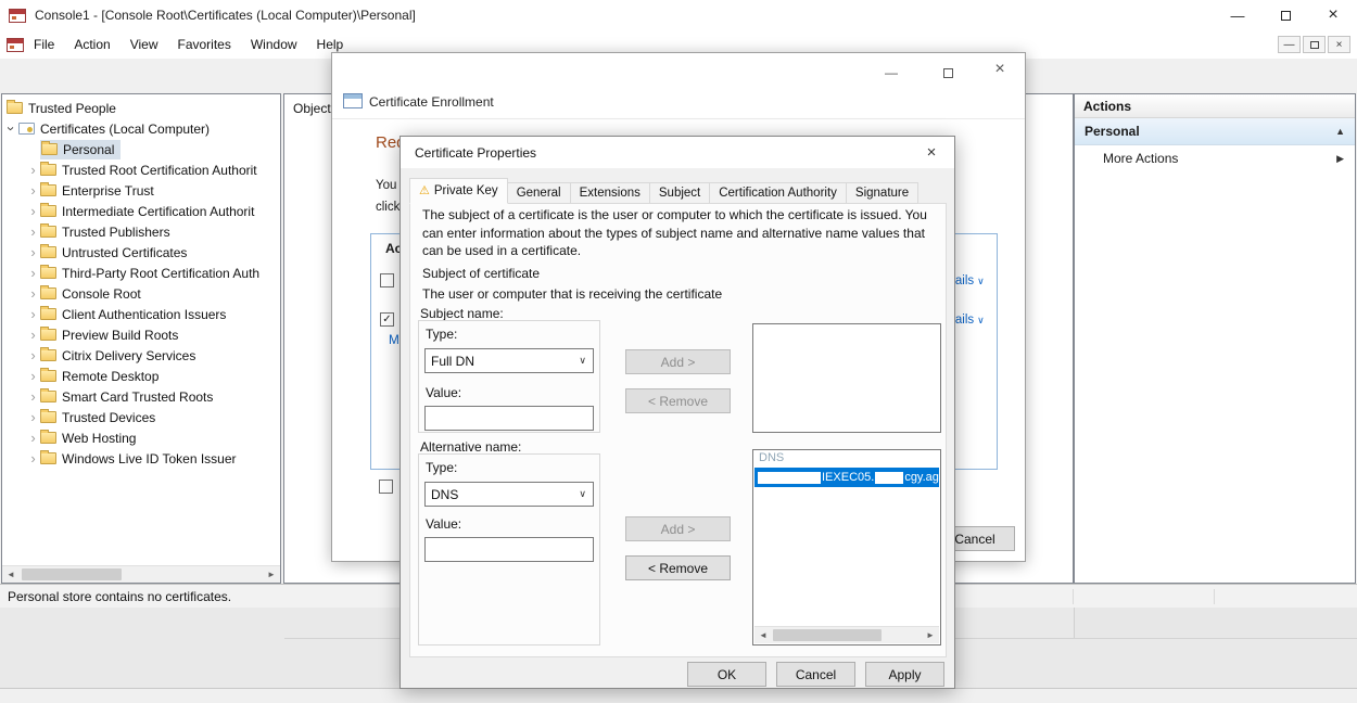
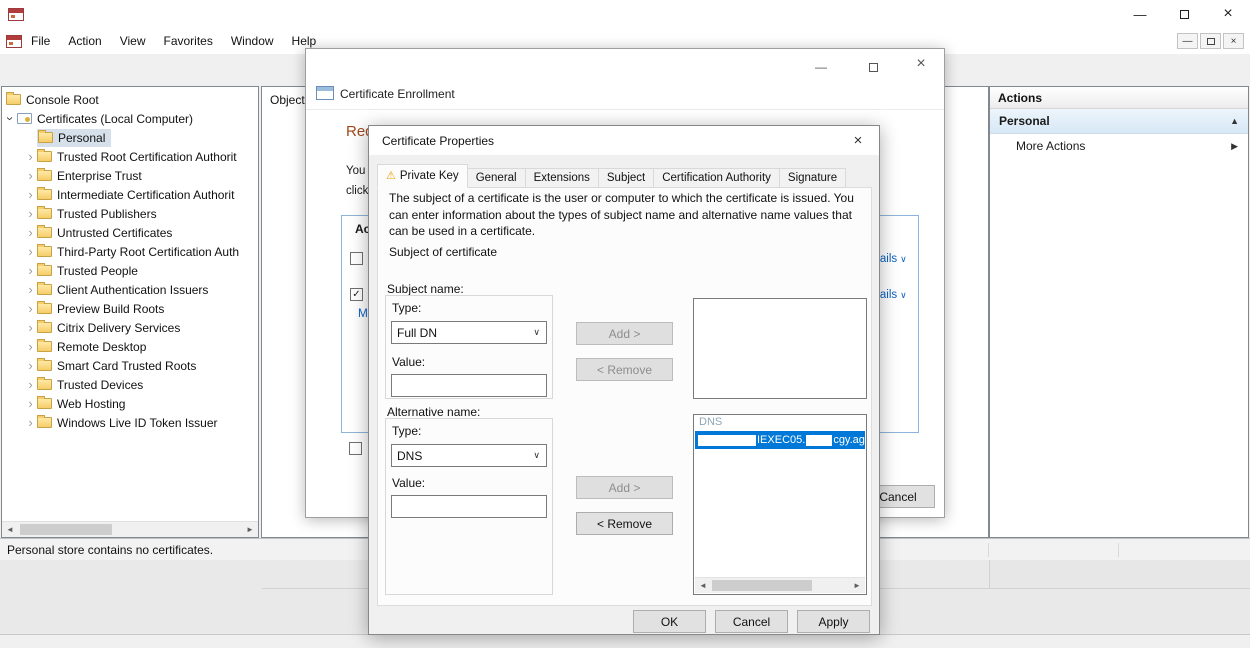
- Console1 - [Console Root\Certificates (Local Computer)\Personal]
  —
  ×
  File
  Action
  View
  Favorites
  Window
  Help
  —
  ×
- Trusted People
+ Console Root
  Certificates (Local Computer)
  Personal
  ›
  Trusted Root Certification Authorit
  ›
  Enterprise Trust
  ›
  Intermediate Certification Authorit
  ›
  Trusted Publishers
  ›
  Untrusted Certificates
  ›
  Third-Party Root Certification Auth
  ›
- Console Root
+ Trusted People
  ›
  Client Authentication Issuers
  ›
  Preview Build Roots
  ›
  Citrix Delivery Services
  ›
  Remote Desktop
  ›
  Smart Card Trusted Roots
  ›
  Trusted Devices
  ›
  Web Hosting
  ›
  Windows Live ID Token Issuer
  ◄
  ►
  Object
  Actions
  Personal
  ▲
  More Actions
  ▶
  Personal store contains no certificates.
  —
  ×
  Certificate Enrollment
  ∨
  ✓
  ∨
  Cancel
  Certificate Properties
  ×
  ⚠
  Private Key
  General
  Extensions
  Subject
  Certification Authority
  Signature
  The subject of a certificate is the user or computer to which the certificate is issued. You can enter information about the types of subject name and alternative name values that can be used in a certificate.
  Subject of certificate
- The user or computer that is receiving the certificate
  Subject name:
  Type:
  Full DN
  ∨
  Value:
  Add >
  < Remove
  Alternative name:
  Type:
  DNS
  ∨
  Value:
  Add >
  < Remove
  DNS
  IEXEC05.
  cgy.ag
  ◄
  ►
  OK
  Cancel
  Apply
